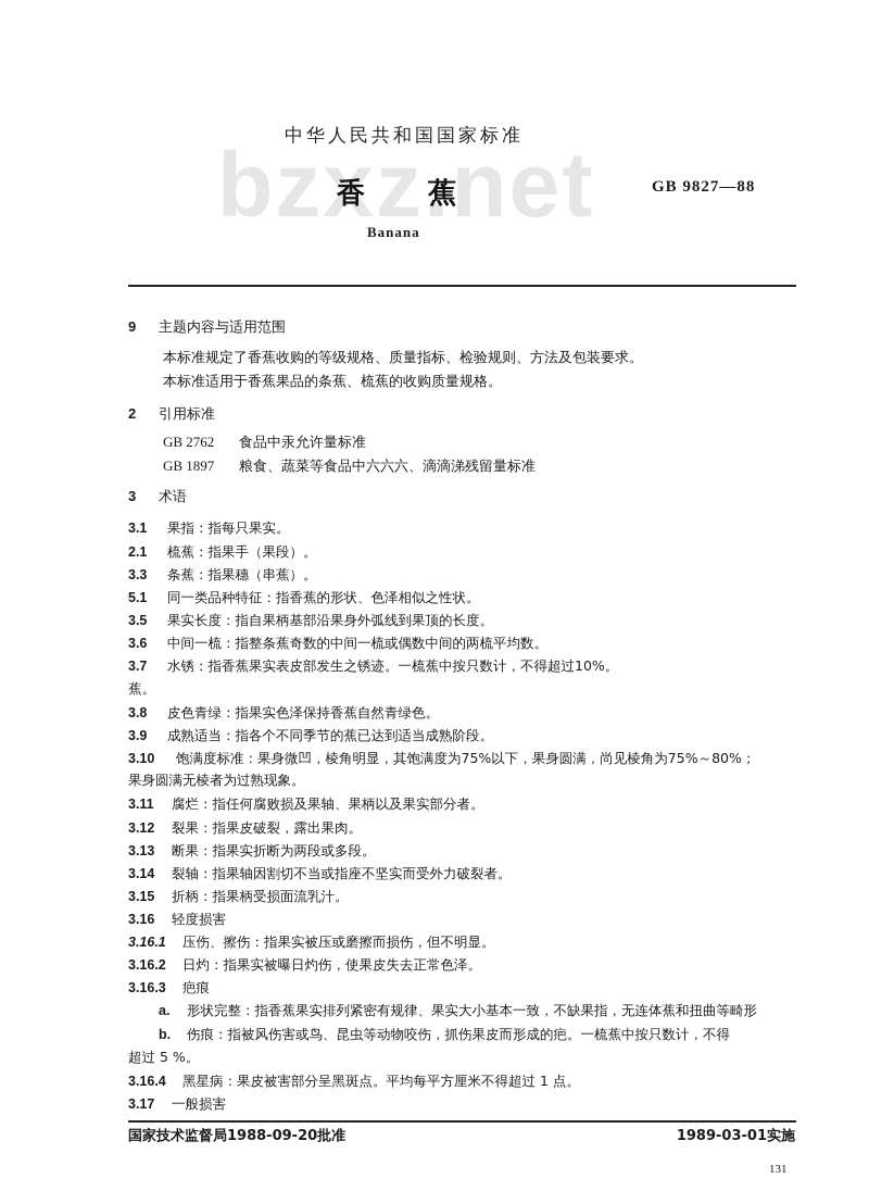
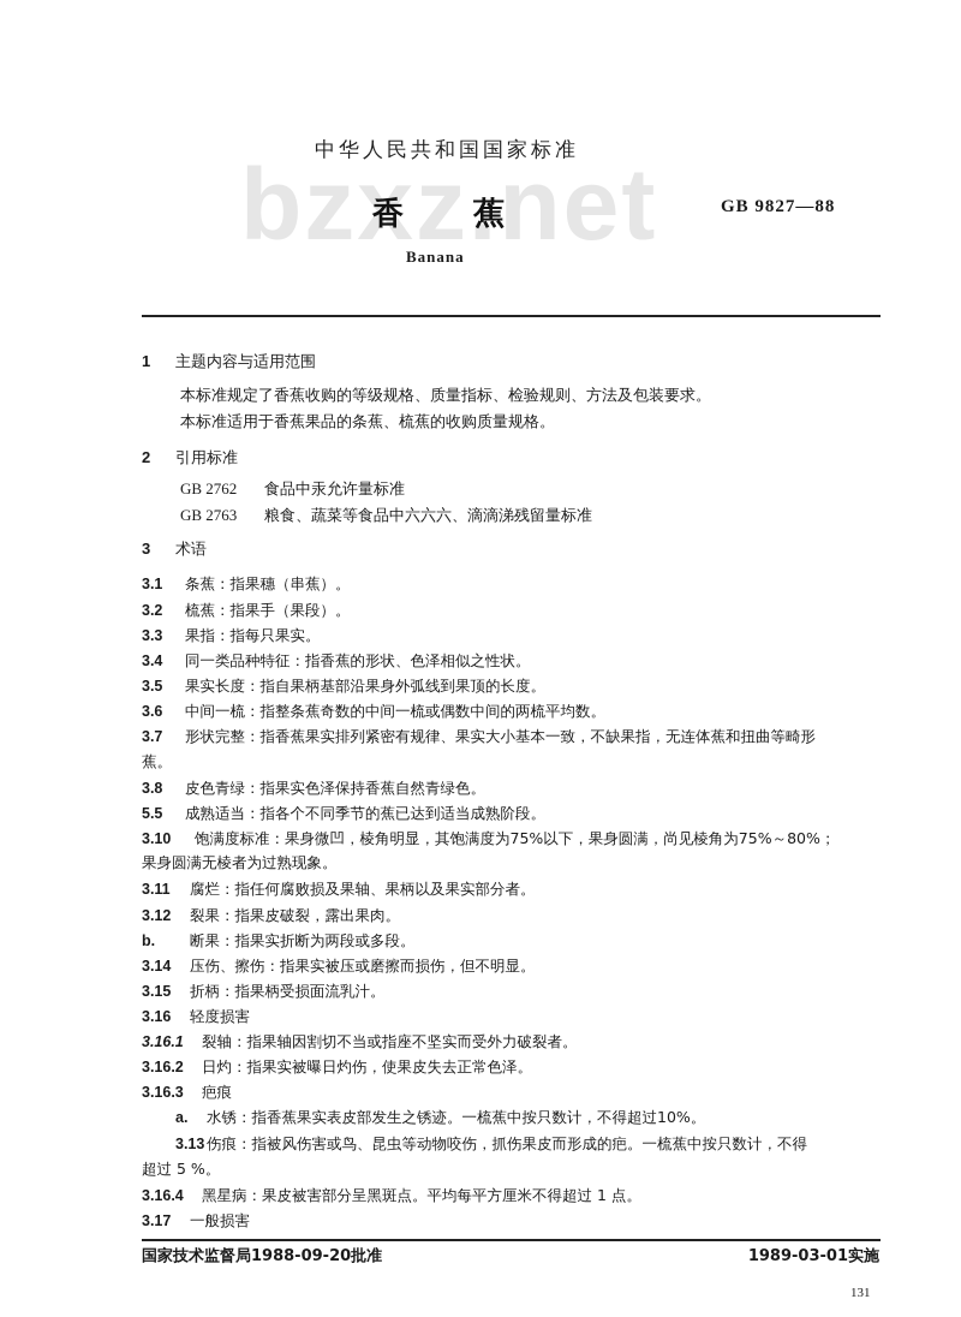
  bzxz.net
  中华人民共和国国家标准
  香蕉
  GB 9827—88
  Banana
- 9 主题内容与适用范围
+ 1 主题内容与适用范围
  本标准规定了香蕉收购的等级规格、质量指标、检验规则、方法及包装要求。
  本标准适用于香蕉果品的条蕉、梳蕉的收购质量规格。
  2 引用标准
  GB 2762 食品中汞允许量标准
- GB 1897 粮食、蔬菜等食品中六六六、滴滴涕残留量标准
+ GB 2763 粮食、蔬菜等食品中六六六、滴滴涕残留量标准
  3 术语
- 3.1 果指：指每只果实。
+ 3.1 条蕉：指果穗（串蕉）。
- 2.1 梳蕉：指果手（果段）。
+ 3.2 梳蕉：指果手（果段）。
- 3.3 条蕉：指果穗（串蕉）。
+ 3.3 果指：指每只果实。
- 5.1 同一类品种特征：指香蕉的形状、色泽相似之性状。
+ 3.4 同一类品种特征：指香蕉的形状、色泽相似之性状。
  3.5 果实长度：指自果柄基部沿果身外弧线到果顶的长度。
  3.6 中间一梳：指整条蕉奇数的中间一梳或偶数中间的两梳平均数。
- 3.7 水锈：指香蕉果实表皮部发生之锈迹。一梳蕉中按只数计，不得超过10%。
+ 3.7 形状完整：指香蕉果实排列紧密有规律、果实大小基本一致，不缺果指，无连体蕉和扭曲等畸形
  蕉。
  3.8 皮色青绿：指果实色泽保持香蕉自然青绿色。
- 3.9 成熟适当：指各个不同季节的蕉已达到适当成熟阶段。
+ 5.5 成熟适当：指各个不同季节的蕉已达到适当成熟阶段。
  3.10 饱满度标准：果身微凹，棱角明显，其饱满度为75%以下，果身圆满，尚见棱角为75%～80%；
  果身圆满无棱者为过熟现象。
  3.11 腐烂：指任何腐败损及果轴、果柄以及果实部分者。
  3.12 裂果：指果皮破裂，露出果肉。
- 3.13 断果：指果实折断为两段或多段。
+ b. 断果：指果实折断为两段或多段。
- 3.14 裂轴：指果轴因割切不当或指座不坚实而受外力破裂者。
+ 3.14 压伤、擦伤：指果实被压或磨擦而损伤，但不明显。
  3.15 折柄：指果柄受损面流乳汁。
  3.16 轻度损害
- 3.16.1 压伤、擦伤：指果实被压或磨擦而损伤，但不明显。
+ 3.16.1 裂轴：指果轴因割切不当或指座不坚实而受外力破裂者。
  3.16.2 日灼：指果实被曝日灼伤，使果皮失去正常色泽。
  3.16.3 疤痕
- a. 形状完整：指香蕉果实排列紧密有规律、果实大小基本一致，不缺果指，无连体蕉和扭曲等畸形
+ a. 水锈：指香蕉果实表皮部发生之锈迹。一梳蕉中按只数计，不得超过10%。
- b. 伤痕：指被风伤害或鸟、昆虫等动物咬伤，抓伤果皮而形成的疤。一梳蕉中按只数计，不得
+ 3.13 伤痕：指被风伤害或鸟、昆虫等动物咬伤，抓伤果皮而形成的疤。一梳蕉中按只数计，不得
  超过 5 %。
  3.16.4 黑星病：果皮被害部分呈黑斑点。平均每平方厘米不得超过 1 点。
  3.17 一般损害
  国家技术监督局1988-09-20批准
  1989-03-01实施
  131
